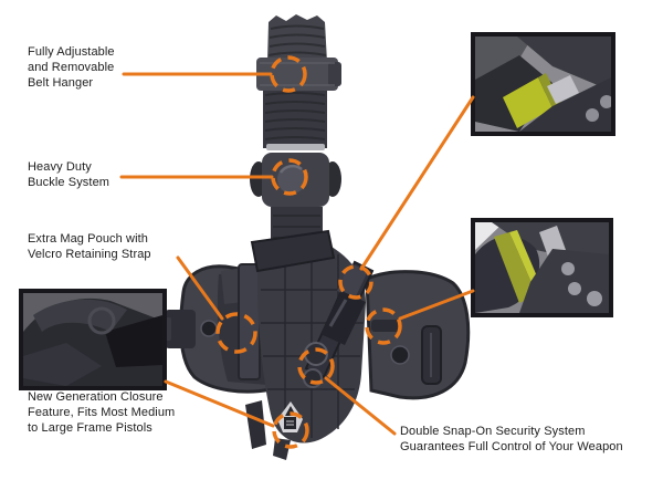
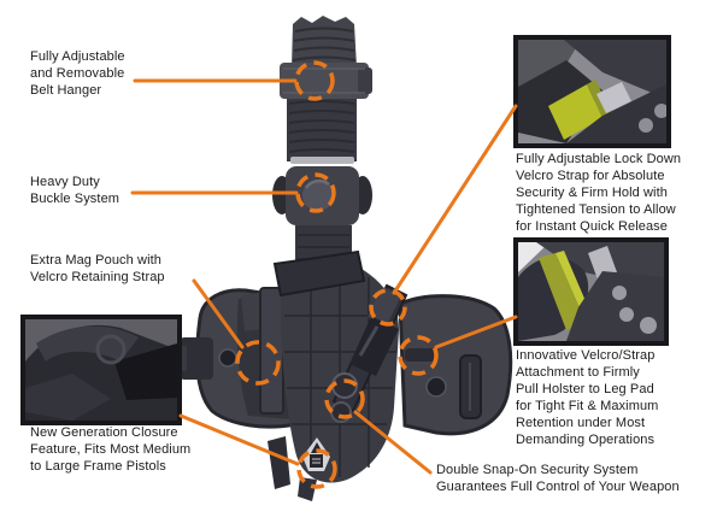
  Fully Adjustable
  and Removable
  Belt Hanger
  Heavy Duty
  Buckle System
  Extra Mag Pouch with
  Velcro Retaining Strap
  New Generation Closure
  Feature, Fits Most Medium
  to Large Frame Pistols
+ Fully Adjustable Lock Down
+ Velcro Strap for Absolute
+ Security & Firm Hold with
+ Tightened Tension to Allow
+ for Instant Quick Release
+ Innovative Velcro/Strap
+ Attachment to Firmly
+ Pull Holster to Leg Pad
+ for Tight Fit & Maximum
+ Retention under Most
+ Demanding Operations
  Double Snap-On Security System
  Guarantees Full Control of Your Weapon
